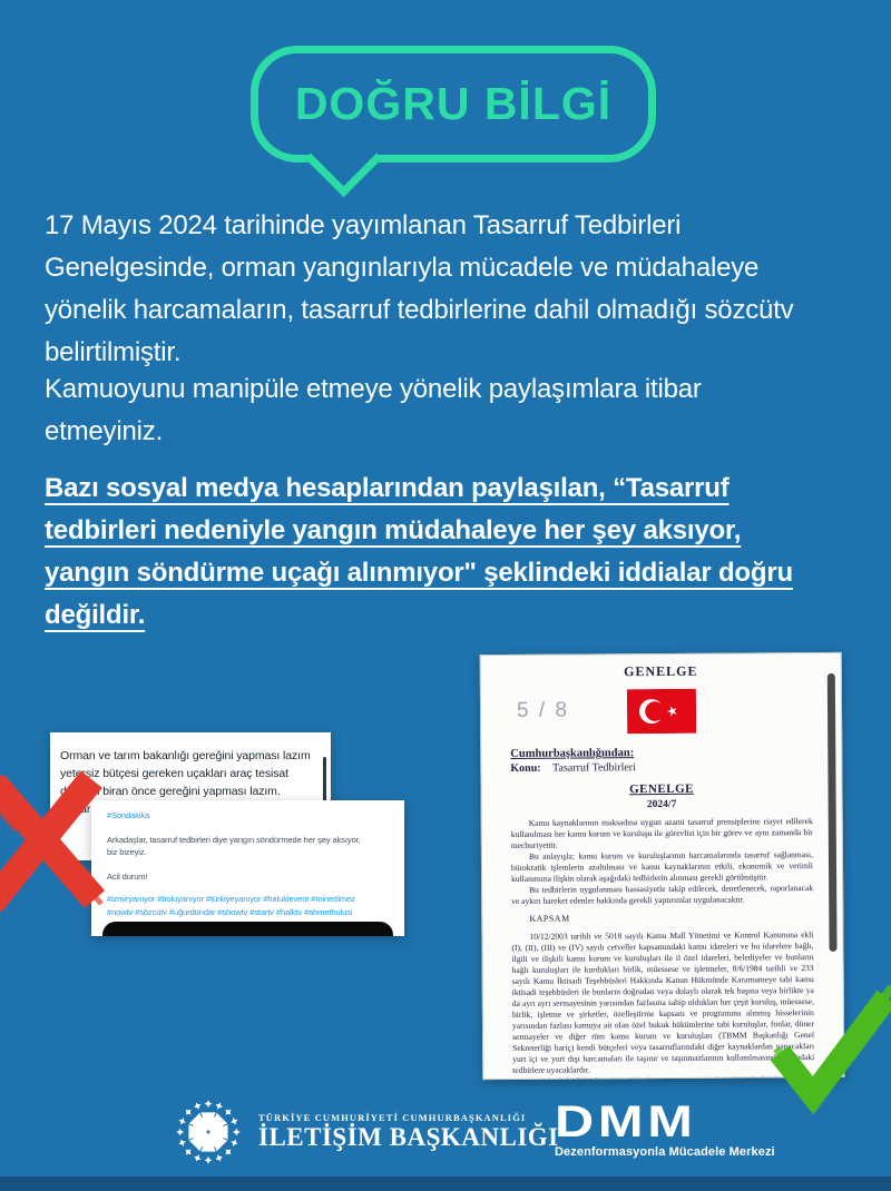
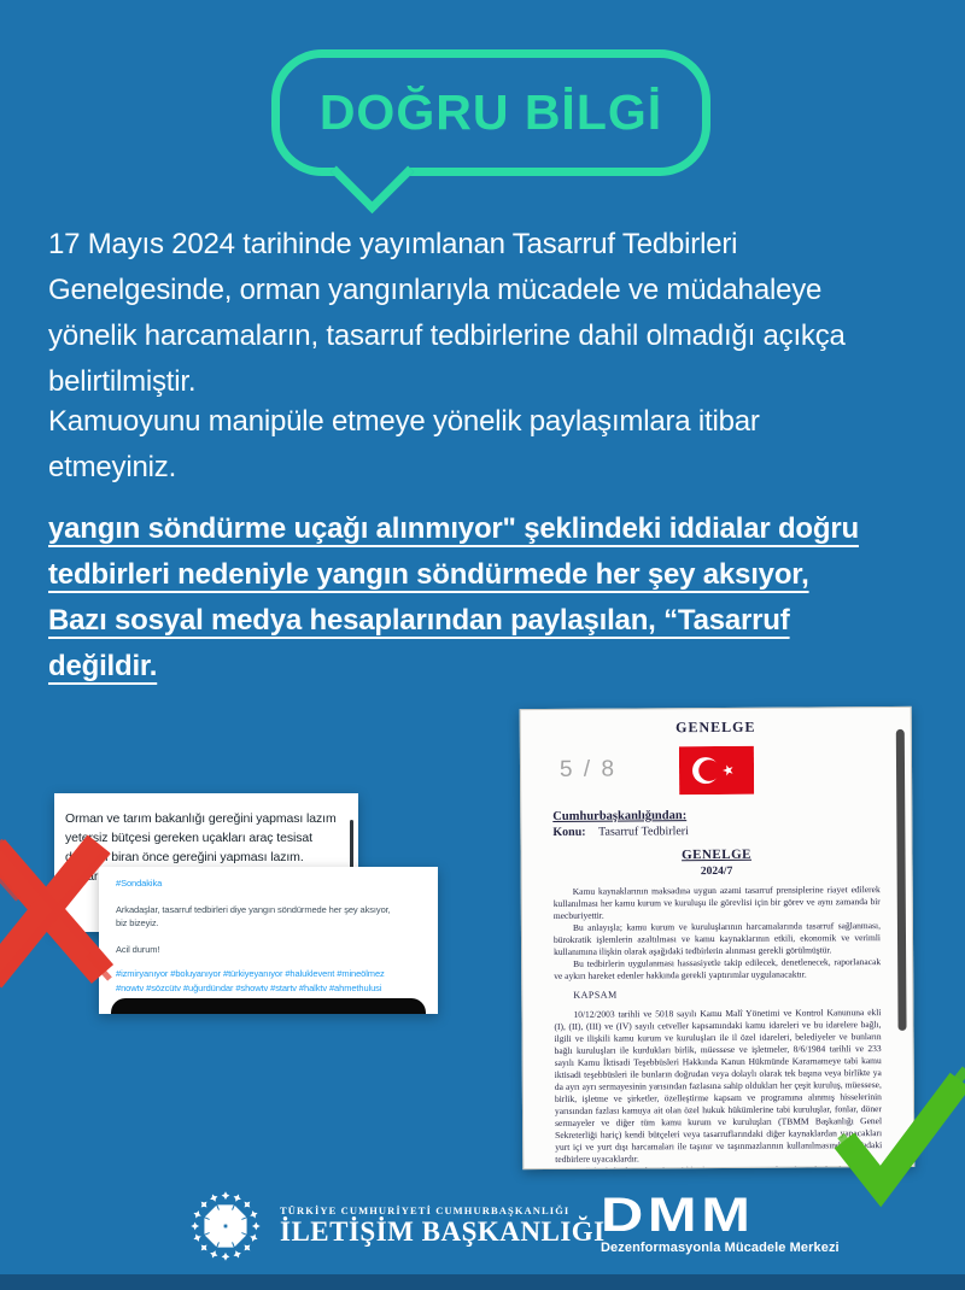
  DOĞRU BİLGİ
  17 Mayıs 2024 tarihinde yayımlanan Tasarruf Tedbirleri
  Genelgesinde, orman yangınlarıyla mücadele ve müdahaleye
- yönelik harcamaların, tasarruf tedbirlerine dahil olmadığı sözcütv
+ yönelik harcamaların, tasarruf tedbirlerine dahil olmadığı açıkça
  belirtilmiştir.
  Kamuoyunu manipüle etmeye yönelik paylaşımlara itibar
  etmeyiniz.
- Bazı sosyal medya hesaplarından paylaşılan, “Tasarruf
+ yangın söndürme uçağı alınmıyor" şeklindeki iddialar doğru
- tedbirleri nedeniyle yangın müdahaleye her şey aksıyor,
+ tedbirleri nedeniyle yangın söndürmede her şey aksıyor,
- yangın söndürme uçağı alınmıyor" şeklindeki iddialar doğru
+ Bazı sosyal medya hesaplarından paylaşılan, “Tasarruf
  değildir.
  Orman ve tarım bakanlığı gereğini yapması lazım
  yetesiz bütçesi gereken uçakları araç tesisat
  d biran önce gereğini yapması lazım.
  #Sondakika
  Arkadaşlar, tasarruf tedbirleri diye yangın söndürmede her şey aksıyor,
  biz bizeyiz.
  Acil durum!
  #izmiryanıyor #boluyanıyor #türkiyeyanıyor #haluklevent #mineölmez
  #nowtv #sözcütv #uğurdündar #showtv #startv #halktv #ahmethulusi
  GENELGE
  5 / 8
  Cumhurbaşkanlığından:
  Konu: Tasarruf Tedbirleri
  GENELGE
  2024/7
  Kamu kaynaklarının maksadına uygun azami tasarruf prensiplerine riayet edilerek kullanılması her kamu kurum ve kuruluşu ile görevlisi için bir görev ve aynı zamanda bir mecburiyettir.
  Bu anlayışla; kamu kurum ve kuruluşlarının harcamalarında tasarruf sağlanması, bürokratik işlemlerin azaltılması ve kamu kaynaklarının etkili, ekonomik ve verimli kullanımına ilişkin olarak aşağıdaki tedbirlerin alınması gerekli görülmüştür.
  Bu tedbirlerin uygulanması hassasiyetle takip edilecek, denetlenecek, raporlanacak ve aykırı hareket edenler hakkında gerekli yaptırımlar uygulanacaktır.
  KAPSAM
  10/12/2003 tarihli ve 5018 sayılı Kamu Malî Yönetimi ve Kontrol Kanununa ekli (I), (II), (III) ve (IV) sayılı cetveller kapsamındaki kamu idareleri ve bu idarelere bağlı, ilgili ve ilişkili kamu kurum ve kuruluşları ile il özel idareleri, belediyeler ve bunların bağlı kuruluşları ile kurdukları birlik, müessese ve işletmeler, 8/6/1984 tarihli ve 233 sayılı Kamu İktisadi Teşebbüsleri Hakkında Kanun Hükmünde Kararnameye tabi kamu iktisadi teşebbüsleri ile bunların doğrudan veya dolaylı olarak tek başına veya birlikte ya da ayrı ayrı sermayesinin yarısından fazlasına sahip oldukları her çeşit kuruluş, müessese, birlik, işletme ve şirketler, özelleştirme kapsam ve programına alınmış hisselerinin yarısından fazlası kamuya ait olan özel hukuk hükümlerine tabi kuruluşlar, fonlar, döner sermayeler ve diğer tüm kamu kurum ve kuruluşları (TBMM Başkanlığı Genel Sekreterliği hariç) kendi bütçeleri veya tasarruflarındaki diğer kaynaklardan yapacakları yurt içi ve yurt dışı harcamaları ile taşınır ve taşınmazlarının kullanılmasındıdaki tedbirlere uyacaklardır.
  TÜRKİYE CUMHURİYETİ CUMHURBAŞKANLIĞI
  İLETİŞİM BAŞKANLIĞI
  DMM
  Dezenformasyonla Mücadele Merkezi
